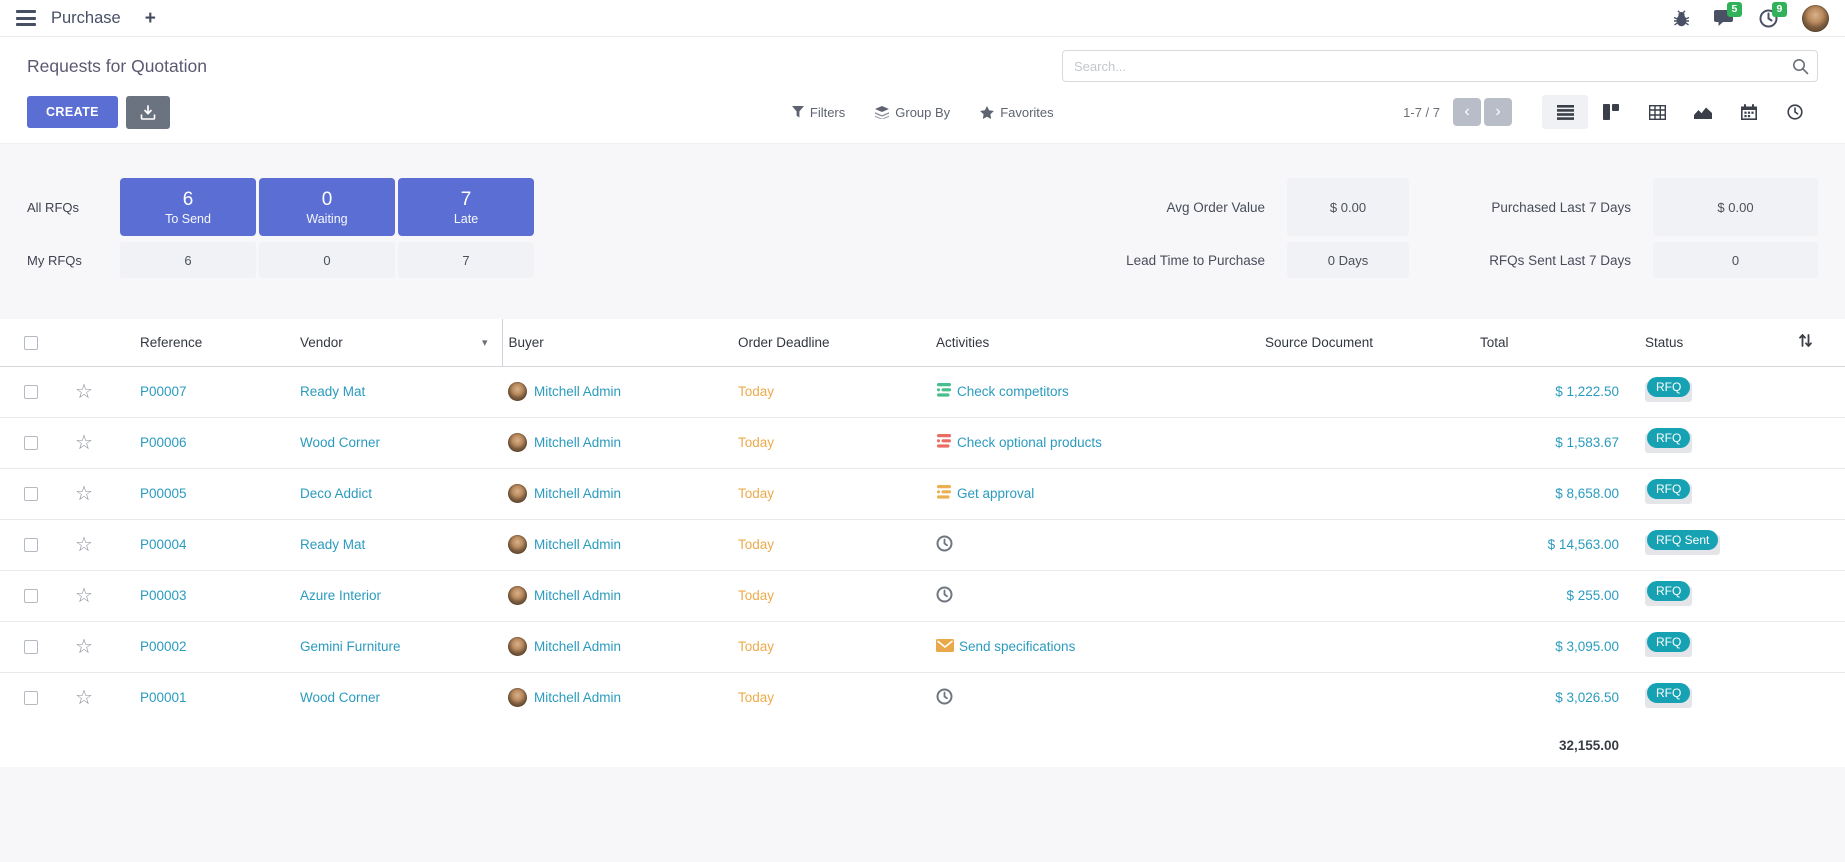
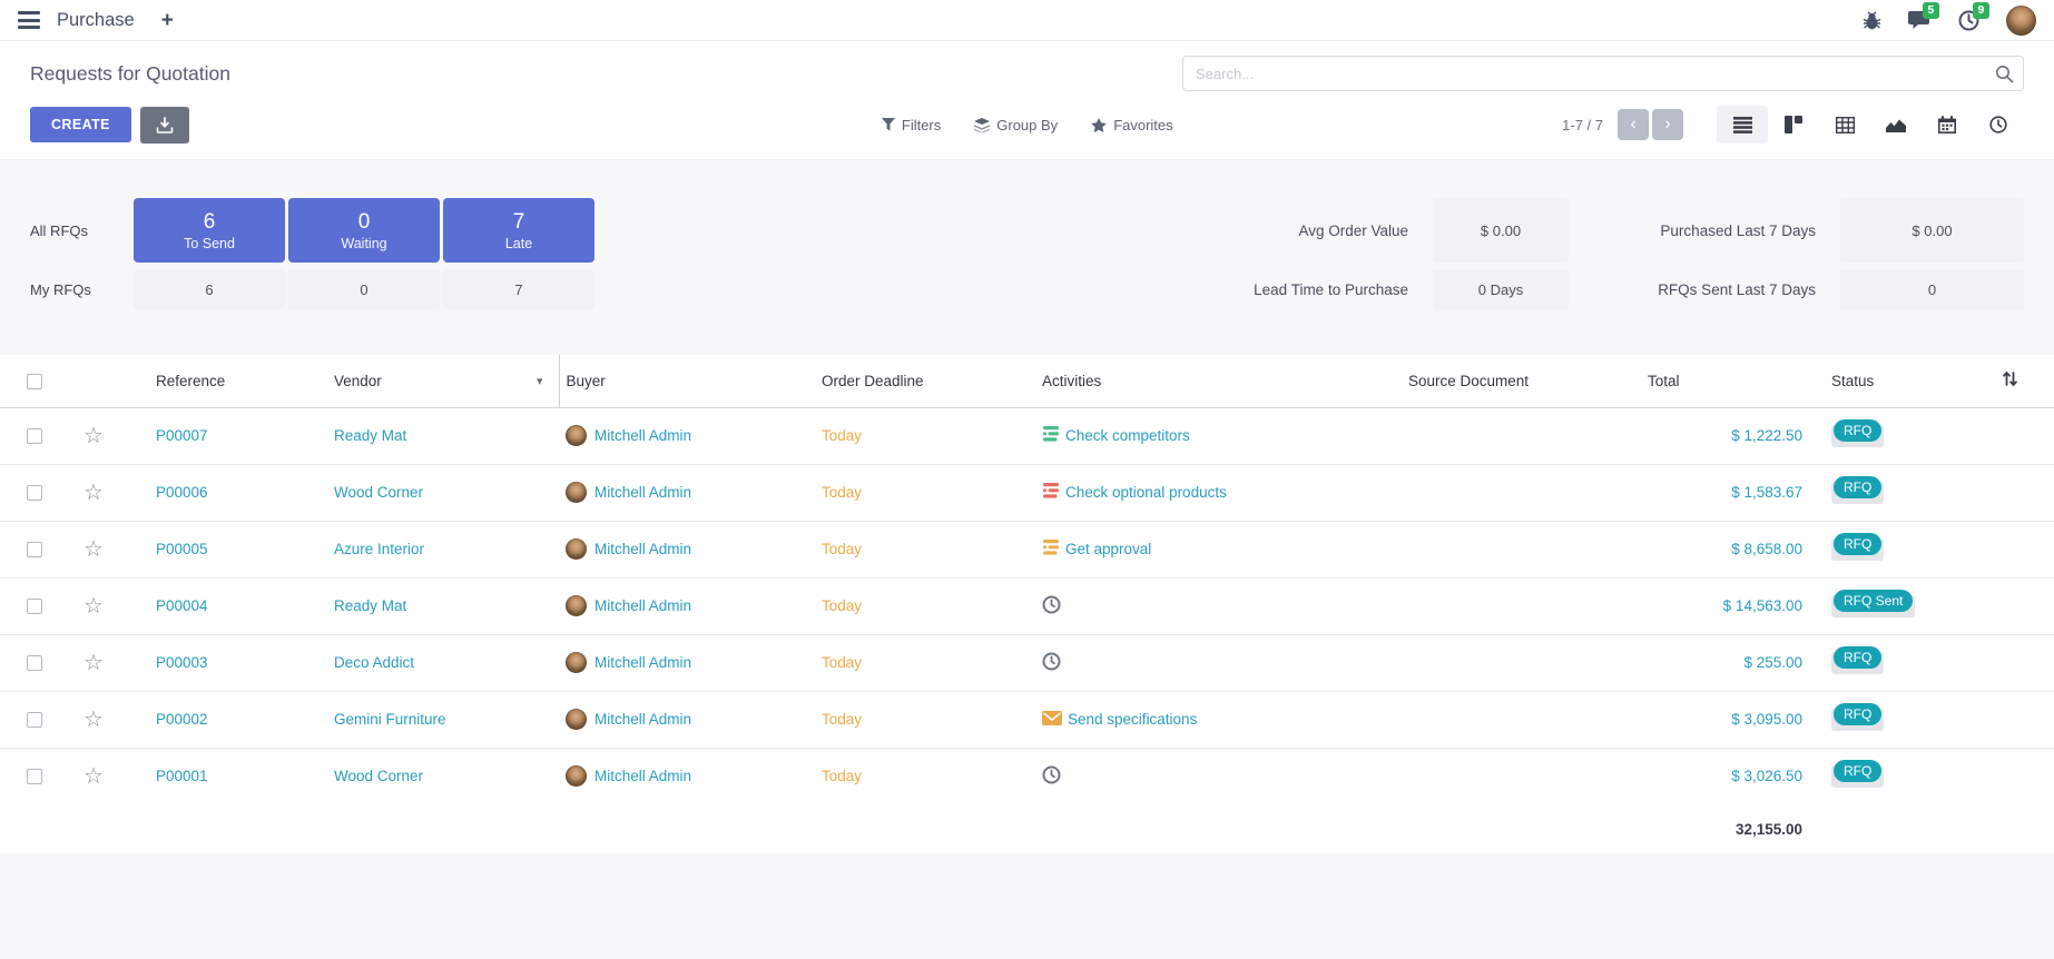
  Purchase
  +
  5
  9
  Requests for Quotation
  Search...
  CREATE
  Filters
  Group By
  Favorites
  1-7 / 7
  ‹
  ›
  All RFQs
  6
  To Send
  0
  Waiting
  7
  Late
  My RFQs
  6
  0
  7
  Avg Order Value
  $ 0.00
  Purchased Last 7 Days
  $ 0.00
  Lead Time to Purchase
  0 Days
  RFQs Sent Last 7 Days
  0
  		Reference	Vendor ▾	Buyer	Order Deadline	Activities	Source Document	Total	Status
  	☆	P00007	Ready Mat	Mitchell Admin	Today	Check competitors		$ 1,222.50	RFQ
  	☆	P00006	Wood Corner	Mitchell Admin	Today	Check optional products		$ 1,583.67	RFQ
- 	☆	P00005	Deco Addict	Mitchell Admin	Today	Get approval		$ 8,658.00	RFQ
+ 	☆	P00005	Azure Interior	Mitchell Admin	Today	Get approval		$ 8,658.00	RFQ
  	☆	P00004	Ready Mat	Mitchell Admin	Today			$ 14,563.00	RFQ Sent
- 	☆	P00003	Azure Interior	Mitchell Admin	Today			$ 255.00	RFQ
+ 	☆	P00003	Deco Addict	Mitchell Admin	Today			$ 255.00	RFQ
  	☆	P00002	Gemini Furniture	Mitchell Admin	Today	Send specifications		$ 3,095.00	RFQ
  	☆	P00001	Wood Corner	Mitchell Admin	Today			$ 3,026.50	RFQ
  								32,155.00
